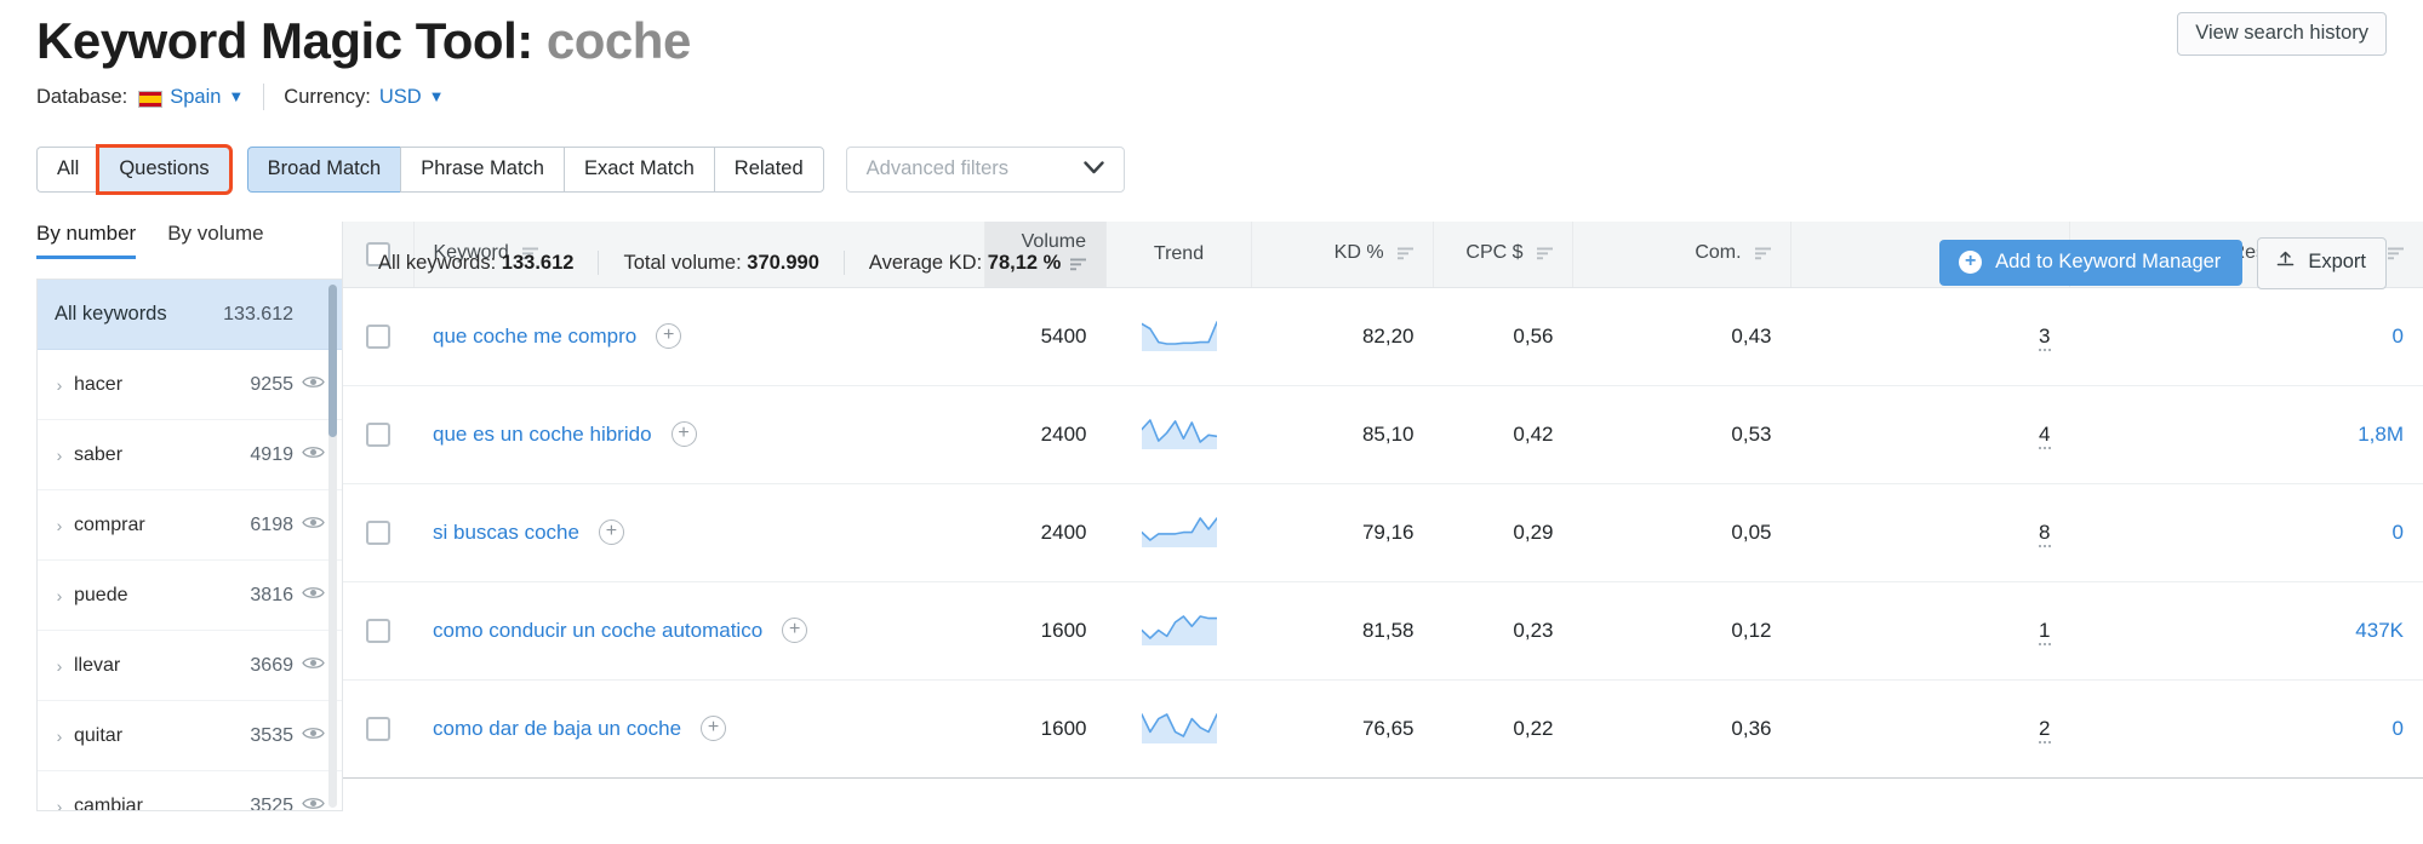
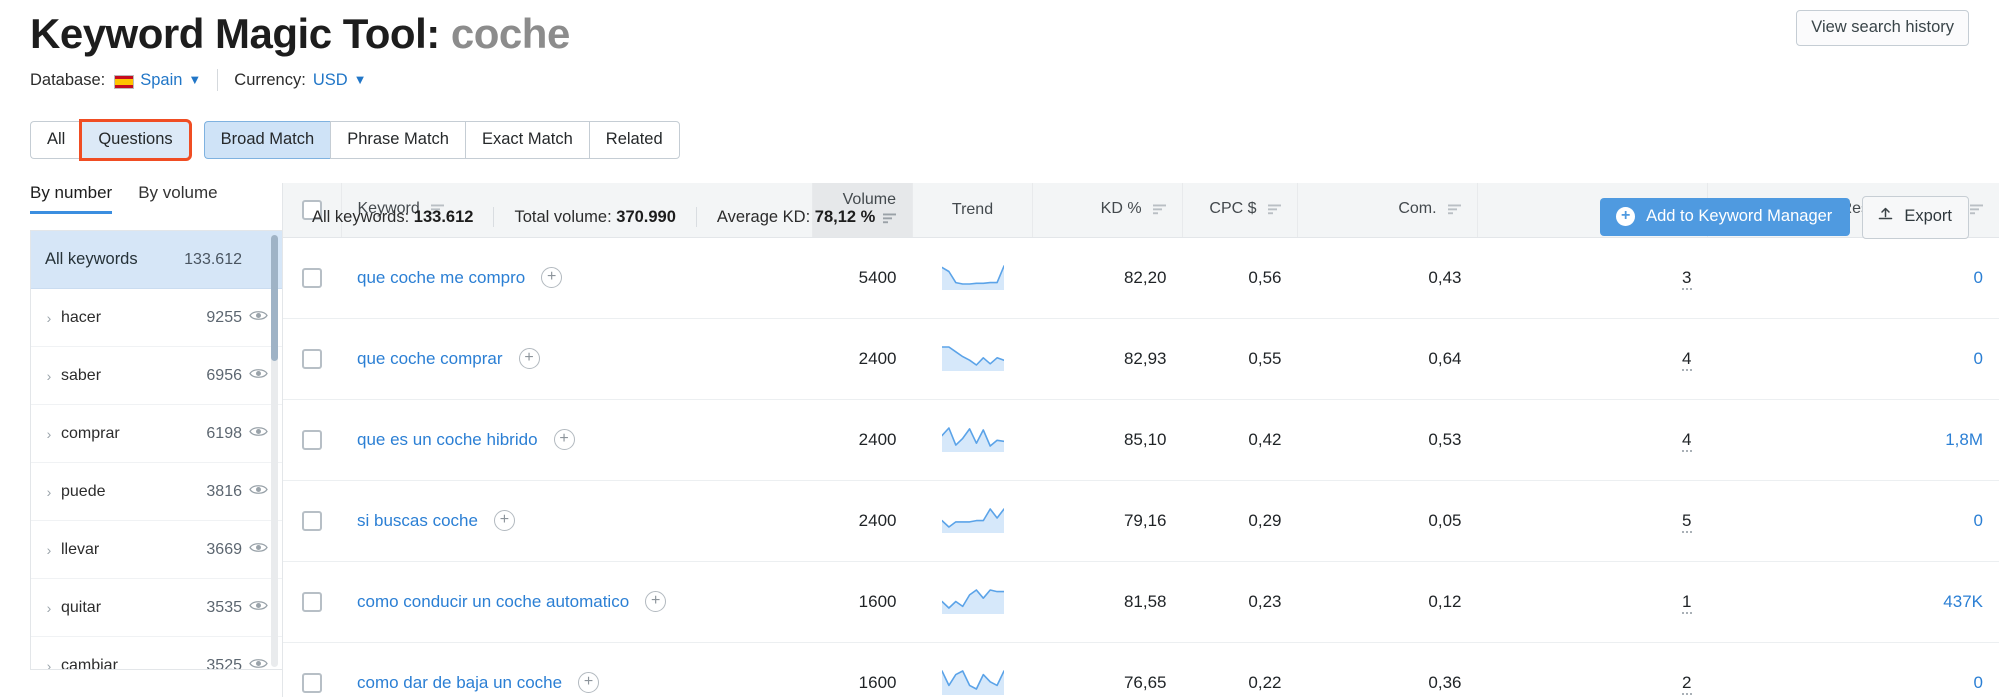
  Keyword Magic Tool: coche
  View search history
  Database:
  Spain
  ▼
  Currency:
  USD
  ▼
  All
  Questions
  Broad Match
  Phrase Match
  Exact Match
  Related
- Advanced filters
  All keywords: 133.612
  Total volume: 370.990
  Average KD: 78,12 %
  +
  Add to Keyword Manager
  Export
  By number
  By volume
  All keywords
  133.612
  ›
  hacer
  9255
  ›
  saber
- 4919
+ 6956
  ›
  comprar
  6198
  ›
  puede
  3816
  ›
  llevar
  3669
  ›
  quitar
  3535
  ›
  cambiar
  3525
  	que coche me compro +	5400		82,20	0,56	0,43	3	0
+ 	que coche comprar +	2400		82,93	0,55	0,64	4	0
  	que es un coche hibrido +	2400		85,10	0,42	0,53	4	1,8M
- 	si buscas coche +	2400		79,16	0,29	0,05	8	0
+ 	si buscas coche +	2400		79,16	0,29	0,05	5	0
  	como conducir un coche automatico +	1600		81,58	0,23	0,12	1	437K
  	como dar de baja un coche +	1600		76,65	0,22	0,36	2	0
